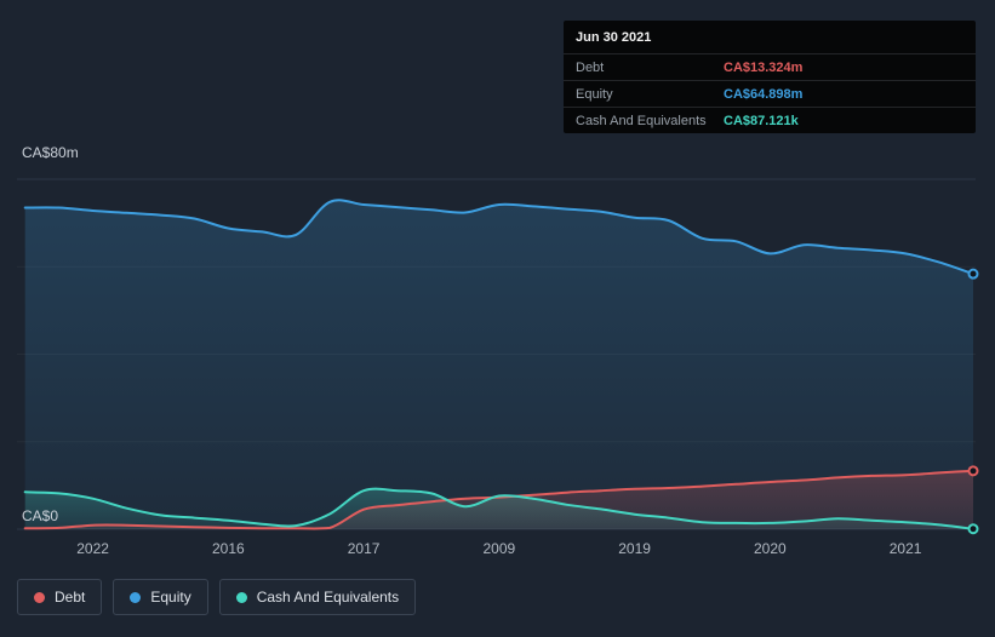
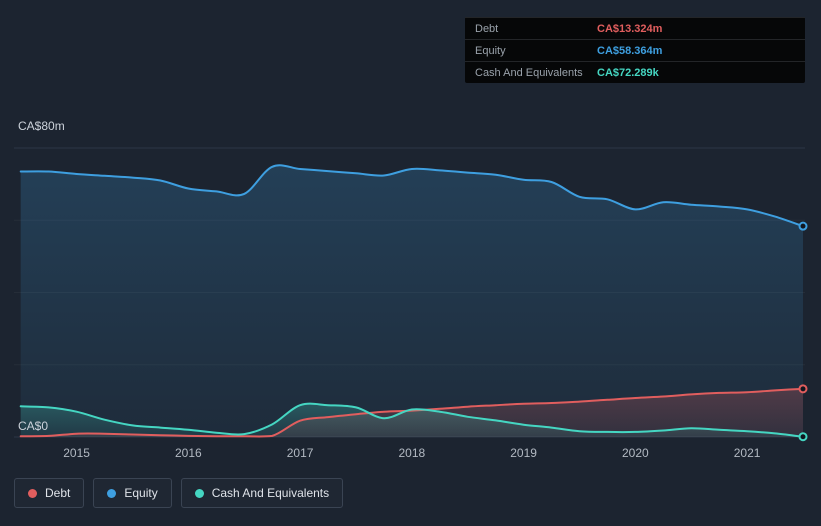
- Jun 30 2021
  Debt
  CA$13.324m
  Equity
- CA$64.898m
+ CA$58.364m
  Cash And Equivalents
- CA$87.121k
+ CA$72.289k
  CA$80m
  CA$0
- 2022
+ 2015
  2016
  2017
- 2009
+ 2018
  2019
  2020
  2021
  Debt
  Equity
  Cash And Equivalents
